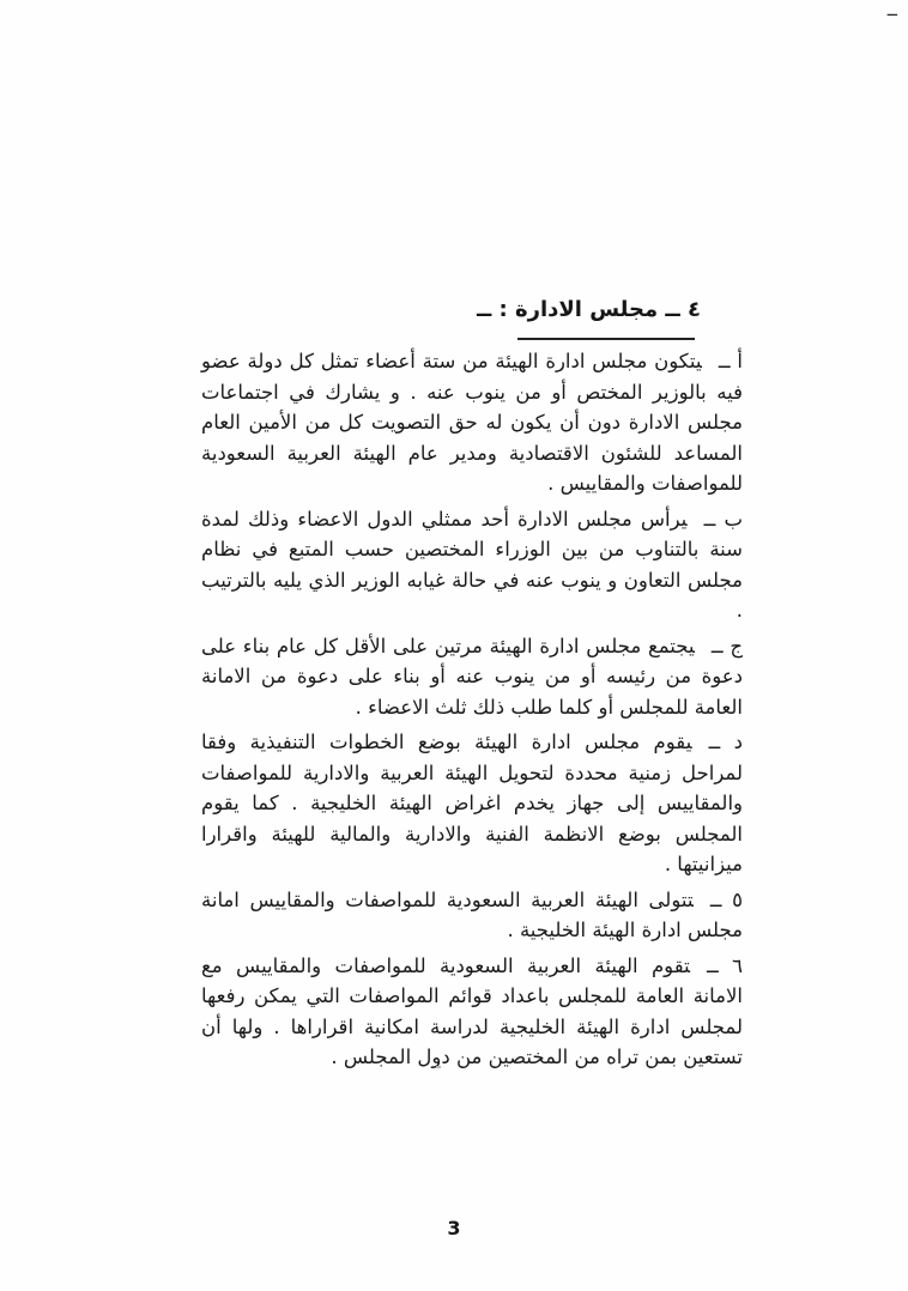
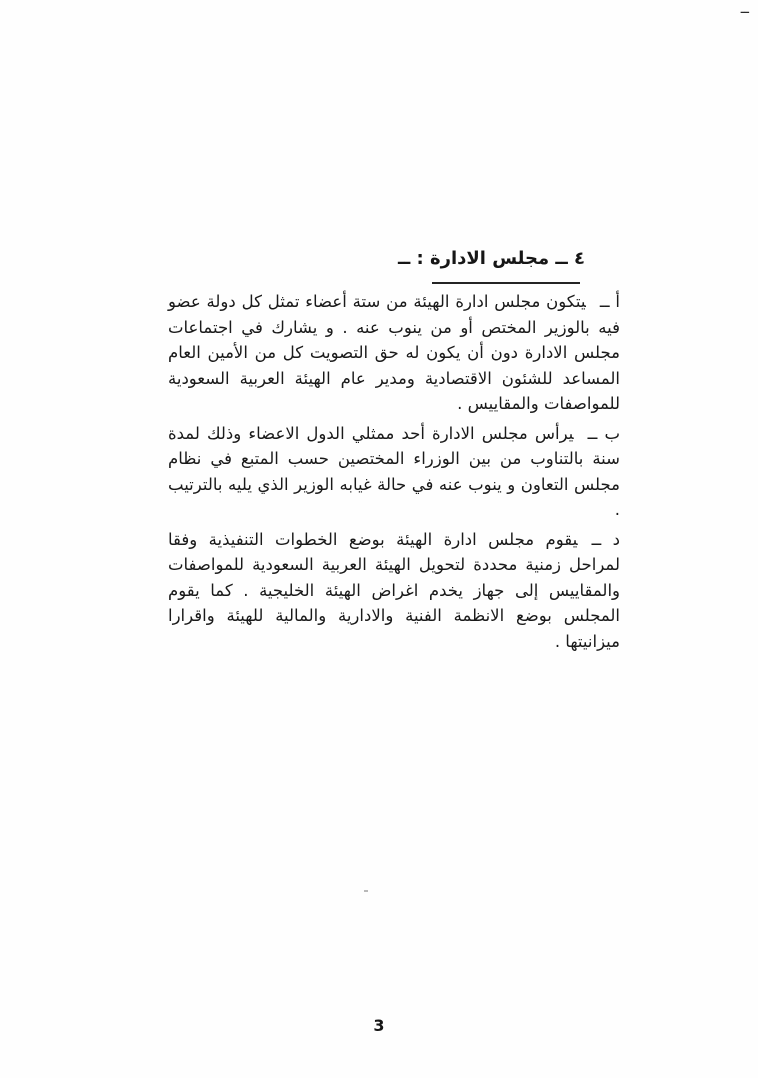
  ــ
  ٤ ــ مجلس الادارة : ــ
  أ ــيتكون مجلس ادارة الهيئة من ستة أعضاء تمثل كل دولة عضو فيه بالوزير المختص أو من ينوب عنه . و يشارك في اجتماعات مجلس الادارة دون أن يكون له حق التصويت كل من الأمين العام المساعد للشئون الاقتصادية ومدير عام الهيئة العربية السعودية للمواصفات والمقاييس .
  ب ــيرأس مجلس الادارة أحد ممثلي الدول الاعضاء وذلك لمدة سنة بالتناوب من بين الوزراء المختصين حسب المتبع في نظام مجلس التعاون و ينوب عنه في حالة غيابه الوزير الذي يليه بالترتيب .
- ج ــيجتمع مجلس ادارة الهيئة مرتين على الأقل كل عام بناء على دعوة من رئيسه أو من ينوب عنه أو بناء على دعوة من الامانة العامة للمجلس أو كلما طلب ذلك ثلث الاعضاء .
- د ــيقوم مجلس ادارة الهيئة بوضع الخطوات التنفيذية وفقا لمراحل زمنية محددة لتحويل الهيئة العربية والادارية للمواصفات والمقاييس إلى جهاز يخدم اغراض الهيئة الخليجية . كما يقوم المجلس بوضع الانظمة الفنية والادارية والمالية للهيئة واقرارا ميزانيتها .
+ د ــيقوم مجلس ادارة الهيئة بوضع الخطوات التنفيذية وفقا لمراحل زمنية محددة لتحويل الهيئة العربية السعودية للمواصفات والمقاييس إلى جهاز يخدم اغراض الهيئة الخليجية . كما يقوم المجلس بوضع الانظمة الفنية والادارية والمالية للهيئة واقرارا ميزانيتها .
- ٥ ــتتولى الهيئة العربية السعودية للمواصفات والمقاييس امانة مجلس ادارة الهيئة الخليجية .
- ٦ ــتقوم الهيئة العربية السعودية للمواصفات والمقاييس مع الامانة العامة للمجلس باعداد قوائم المواصفات التي يمكن رفعها لمجلس ادارة الهيئة الخليجية لدراسة امكانية اقراراها . ولها أن تستعين بمن تراه من المختصين من دول المجلس .
  3
